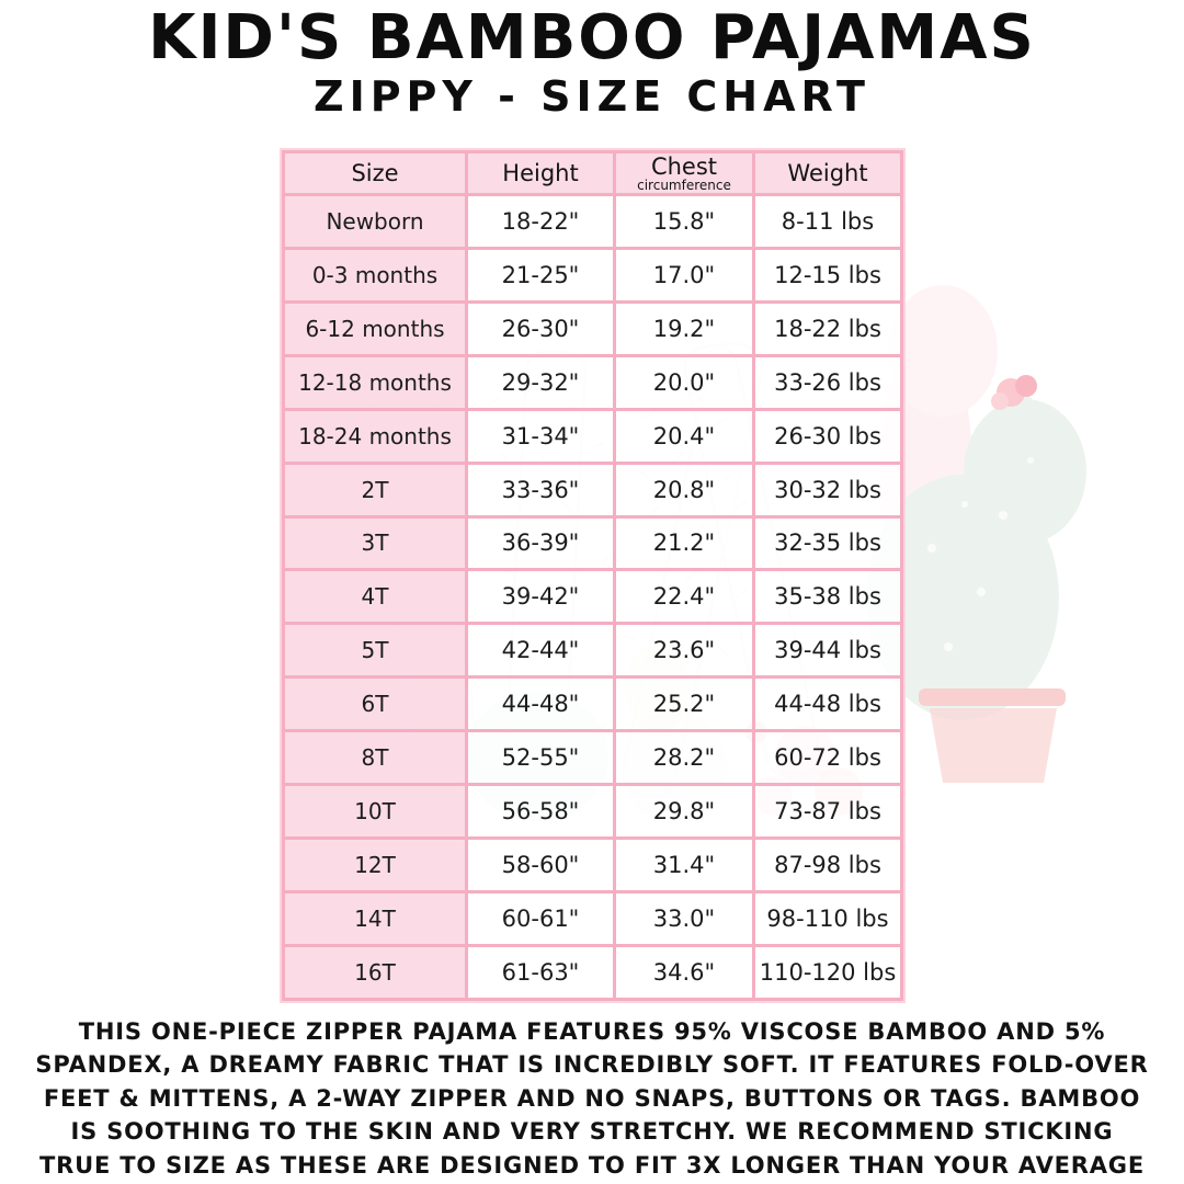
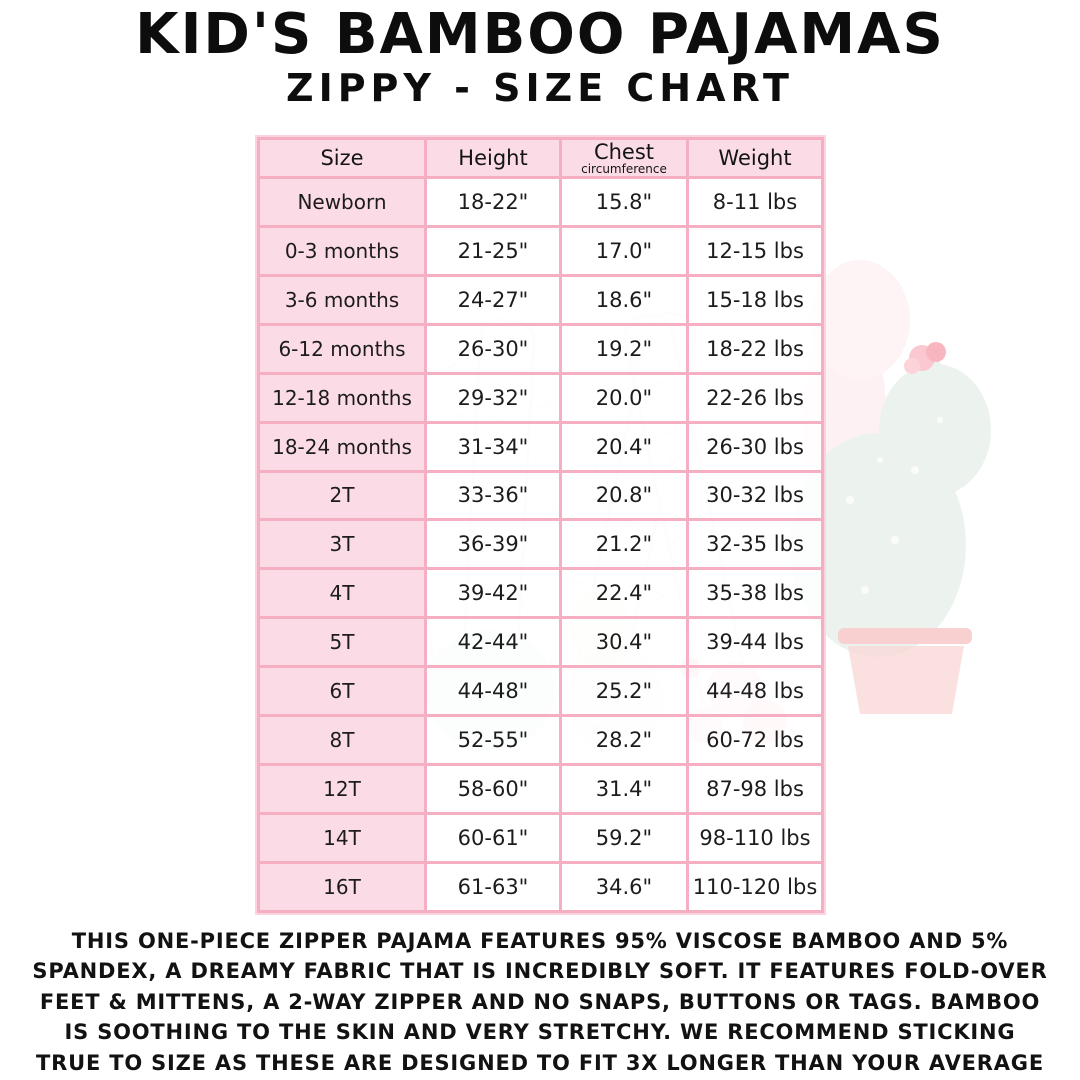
  KID'S BAMBOO PAJAMAS
  ZIPPY - SIZE CHART
  Size	Height	Chest circumference	Weight
  Newborn	18-22"	15.8"	8-11 lbs
  0-3 months	21-25"	17.0"	12-15 lbs
+ 3-6 months	24-27"	18.6"	15-18 lbs
  6-12 months	26-30"	19.2"	18-22 lbs
- 12-18 months	29-32"	20.0"	33-26 lbs
+ 12-18 months	29-32"	20.0"	22-26 lbs
  18-24 months	31-34"	20.4"	26-30 lbs
  2T	33-36"	20.8"	30-32 lbs
  3T	36-39"	21.2"	32-35 lbs
  4T	39-42"	22.4"	35-38 lbs
- 5T	42-44"	23.6"	39-44 lbs
+ 5T	42-44"	30.4"	39-44 lbs
  6T	44-48"	25.2"	44-48 lbs
  8T	52-55"	28.2"	60-72 lbs
- 10T	56-58"	29.8"	73-87 lbs
  12T	58-60"	31.4"	87-98 lbs
- 14T	60-61"	33.0"	98-110 lbs
+ 14T	60-61"	59.2"	98-110 lbs
  16T	61-63"	34.6"	110-120 lbs
  THIS ONE-PIECE ZIPPER PAJAMA FEATURES 95% VISCOSE BAMBOO AND 5% SPANDEX, A DREAMY FABRIC THAT IS INCREDIBLY SOFT. IT FEATURES FOLD-OVER FEET & MITTENS, A 2-WAY ZIPPER AND NO SNAPS, BUTTONS OR TAGS. BAMBOO IS SOOTHING TO THE SKIN AND VERY STRETCHY. WE RECOMMEND STICKING TRUE TO SIZE AS THESE ARE DESIGNED TO FIT 3X LONGER THAN YOUR AVERAGE
